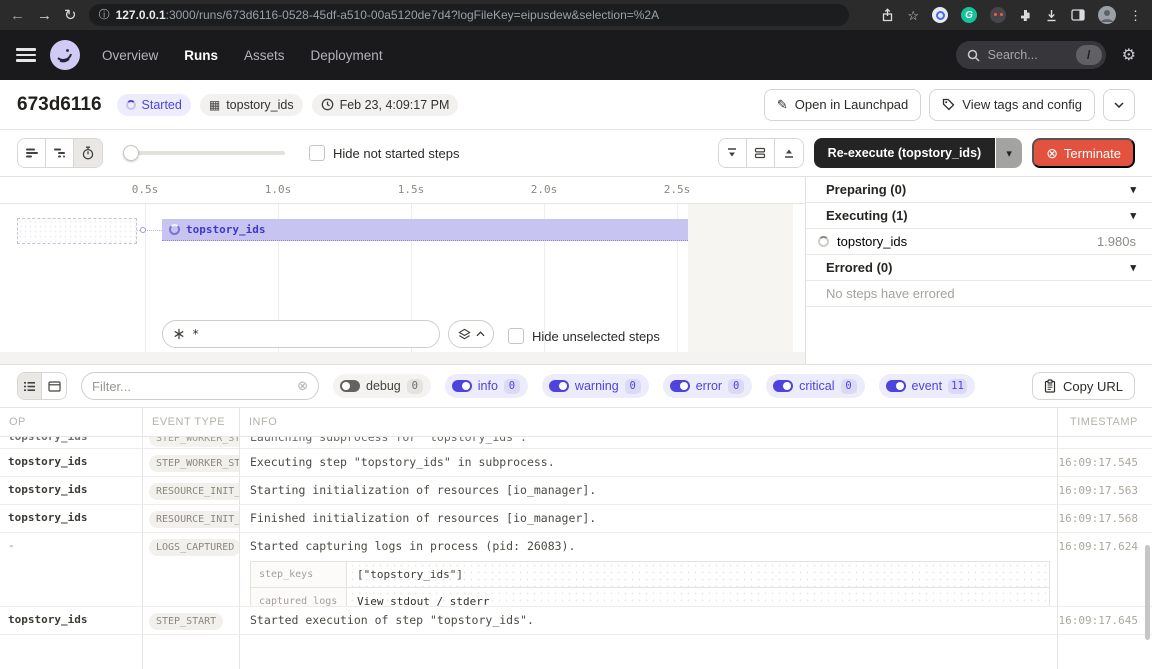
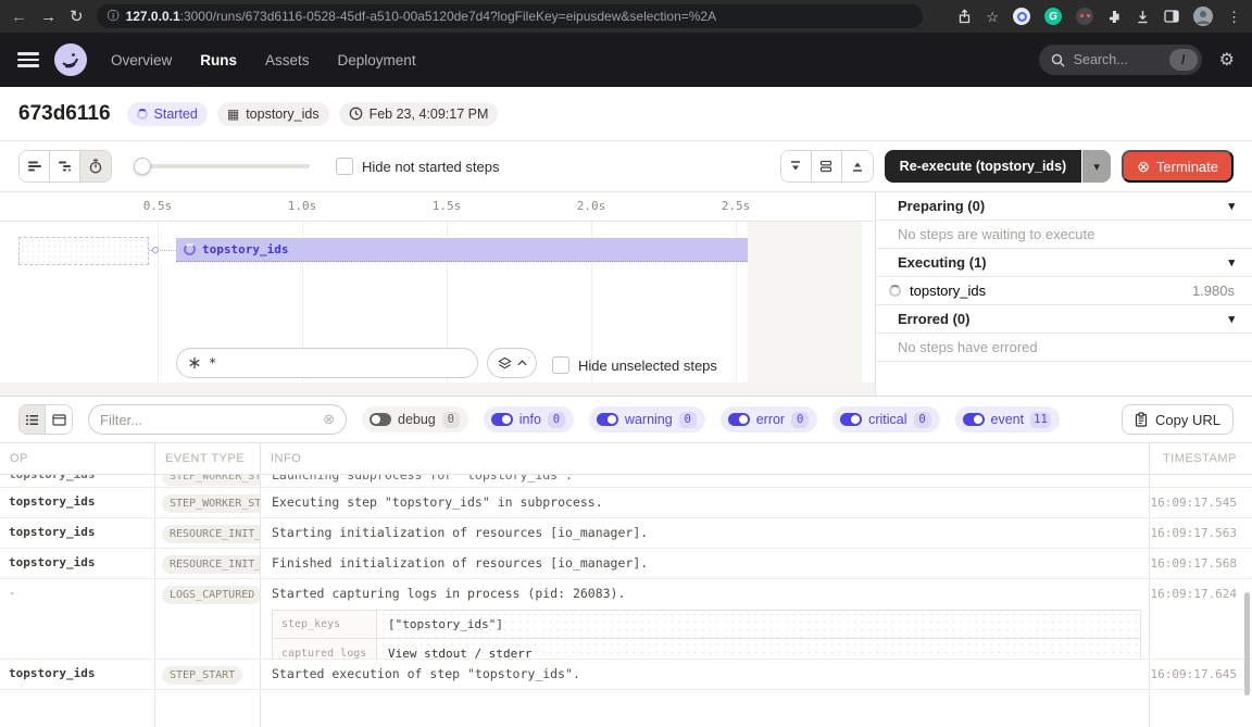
  ←
  →
  ↻
  ⓘ
  127.0.0.1:3000/runs/673d6116-0528-45df-a510-00a5120de7d4?logFileKey=eipusdew&selection=%2A
  ☆
  G
  ⋮
  Overview
  Runs
  Assets
  Deployment
  Search...
  /
  ⚙
  673d6116
  Started
  ▦
  topstory_ids
  Feb 23, 4:09:17 PM
- ✎
- Open in Launchpad
- View tags and config
  Hide not started steps
  Re-execute (topstory_ids)
  ▾
  ⊗
  Terminate
  0.5s
  1.0s
  1.5s
  2.0s
  2.5s
  topstory_ids
  *
  Hide unselected steps
  Preparing (0)
  ▾
+ No steps are waiting to execute
  Executing (1)
  ▾
  topstory_ids
  1.980s
  Errored (0)
  ▾
  No steps have errored
  Filter...
  ⊗
  debug
  0
  info
  0
  warning
  0
  error
  0
  critical
  0
  event
  11
  Copy URL
  OP
  EVENT TYPE
  INFO
  TIMESTAMP
  topstory_ids
  STEP_WORKER_ST
  Launching subprocess for "topstory_ids".
  topstory_ids
  STEP_WORKER_ST
  Executing step "topstory_ids" in subprocess.
  16:09:17.545
  topstory_ids
  RESOURCE_INIT_
  Starting initialization of resources [io_manager].
  16:09:17.563
  topstory_ids
  RESOURCE_INIT_
  Finished initialization of resources [io_manager].
  16:09:17.568
  -
  LOGS_CAPTURED
  Started capturing logs in process (pid: 26083).
  step_keys
  ["topstory_ids"]
  captured_logs
  View stdout / stderr
  16:09:17.624
  topstory_ids
  STEP_START
  Started execution of step "topstory_ids".
  16:09:17.645
